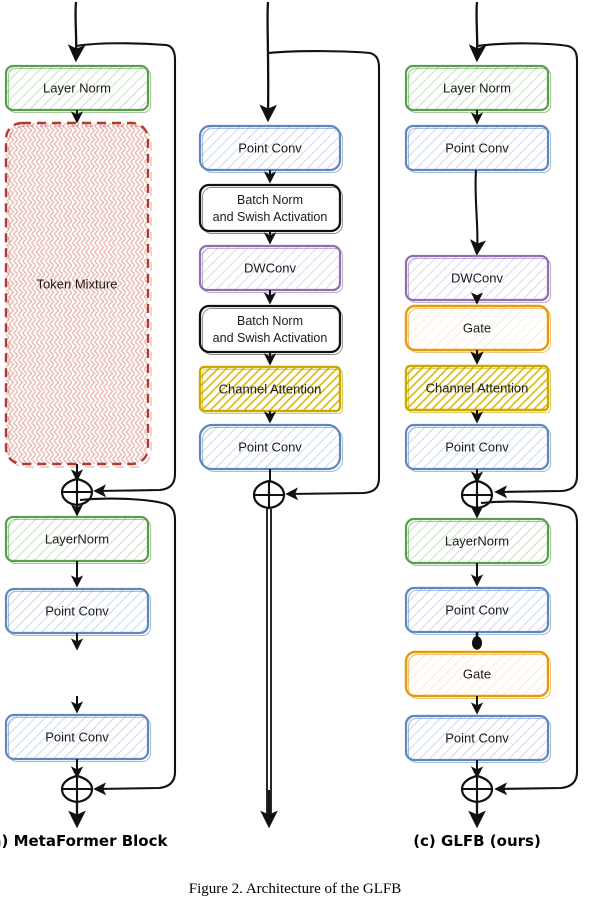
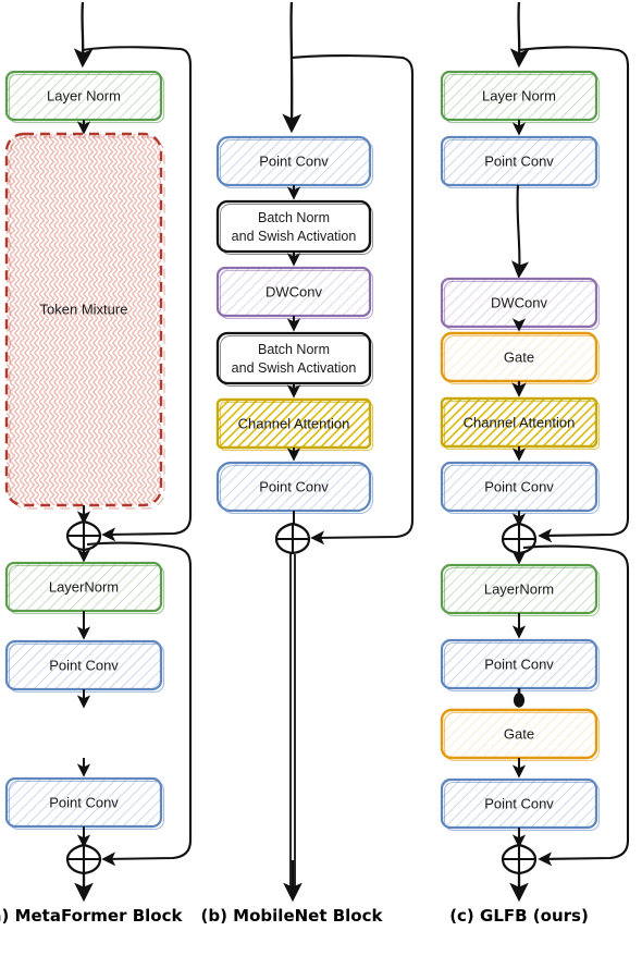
  Layer Norm
  Token Mixture
  LayerNorm
  Point Conv
  Point Conv
  ) MetaFormer Block
  Point Conv
  Batch Norm
  and Swish Activation
  DWConv
  Batch Norm
  and Swish Activation
  Channel Attention
  Point Conv
+ (b) MobileNet Block
  Layer Norm
  Point Conv
  DWConv
  Gate
  Channel Attention
  Point Conv
  LayerNorm
  Point Conv
  Gate
  Point Conv
  (c) GLFB (ours)
- Figure 2. Architecture of the GLFB
